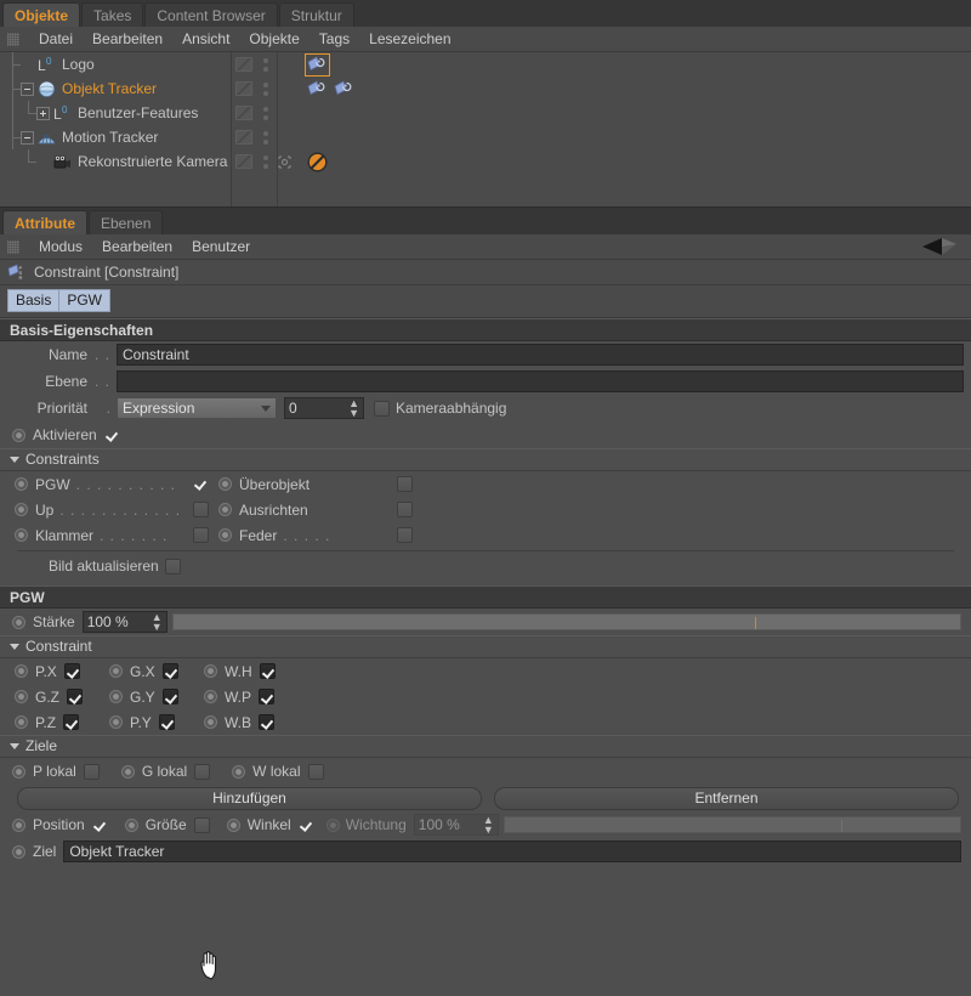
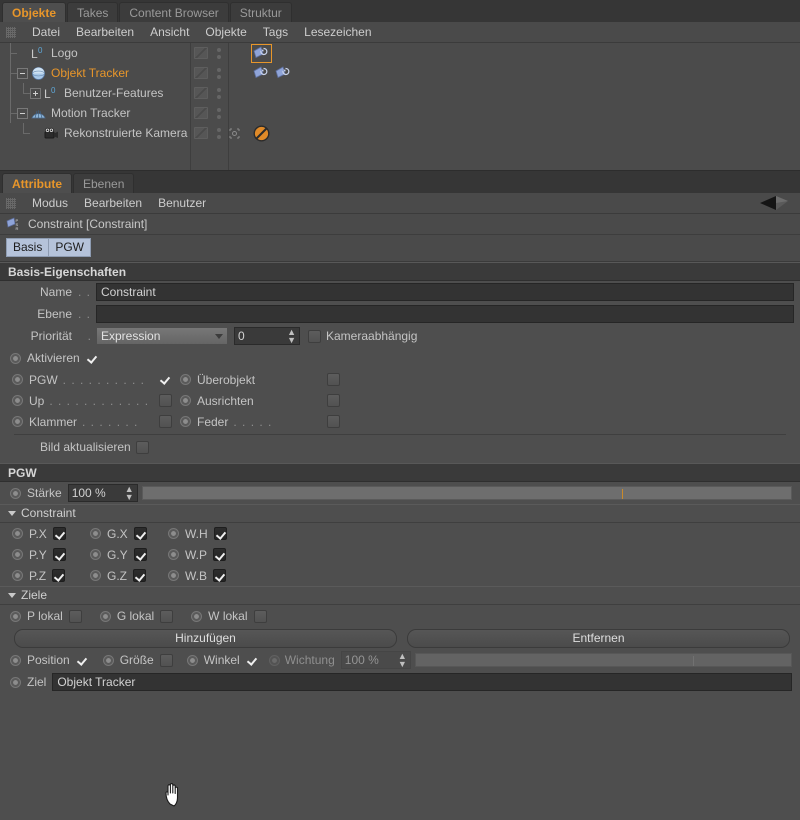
  Objekte
  Takes
  Content Browser
  Struktur
  Datei
  Bearbeiten
  Ansicht
  Objekte
  Tags
  Lesezeichen
  L
  0
  Logo
  Objekt Tracker
  L
  0
  Benutzer-Features
  Motion Tracker
  Rekonstruierte Kamera
  Attribute
  Ebenen
  Modus
  Bearbeiten
  Benutzer
  Constraint [Constraint]
  Basis
  PGW
  Basis-Eigenschaften
  Name
  Constraint
  Ebene
  Priorität
  .
  Expression
  0
  ▲
  ▼
  Kameraabhängig
  Aktivieren
- Constraints
  PGW
  . . . . . . . . . .
  Überobjekt
  Up
  . . . . . . . . . . . .
  Ausrichten
  Klammer
  . . . . . . .
  Feder
  . . . . .
  Bild aktualisieren
  PGW
  Stärke
  100 %
  ▲
  ▼
  Constraint
  P.X
  G.X
  W.H
- G.Z
+ P.Y
  G.Y
  W.P
  P.Z
- P.Y
+ G.Z
  W.B
  Ziele
  P lokal
  G lokal
  W lokal
  Hinzufügen
  Entfernen
  Position
  Größe
  Winkel
  Wichtung
  100 %
  ▲
  ▼
  Ziel
  Objekt Tracker
